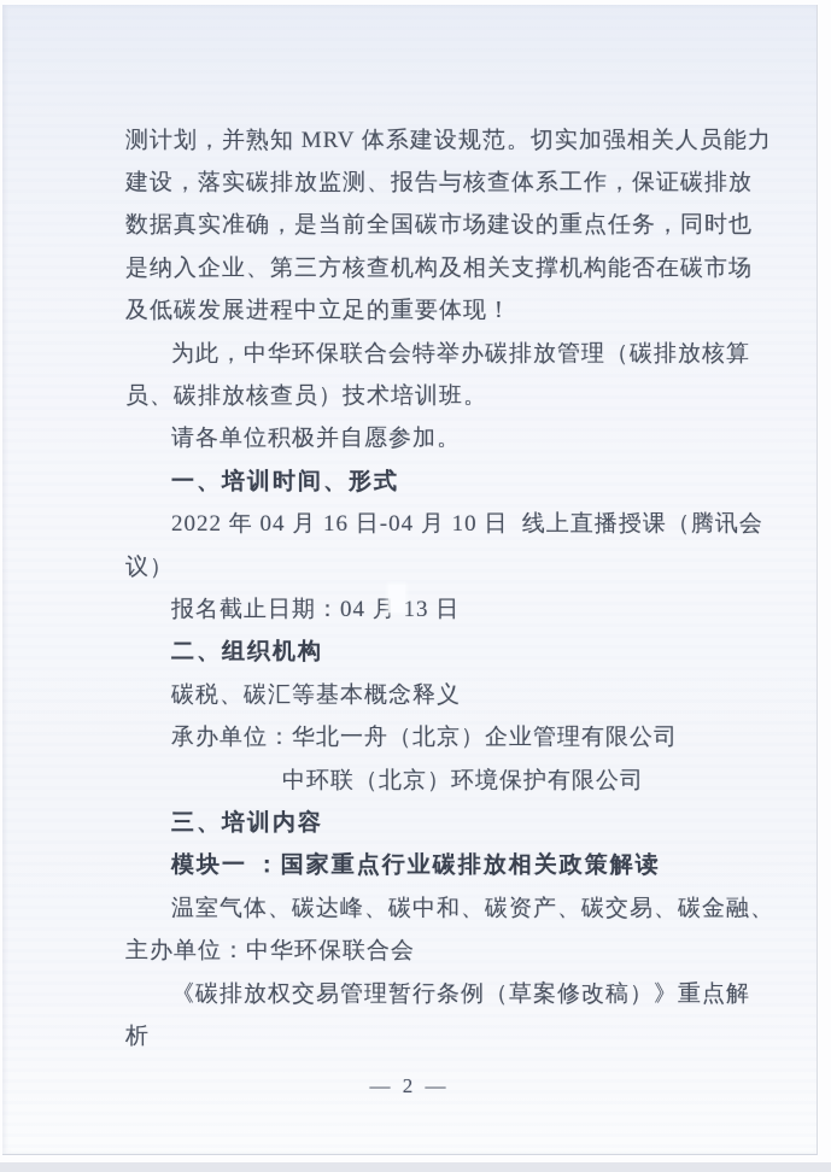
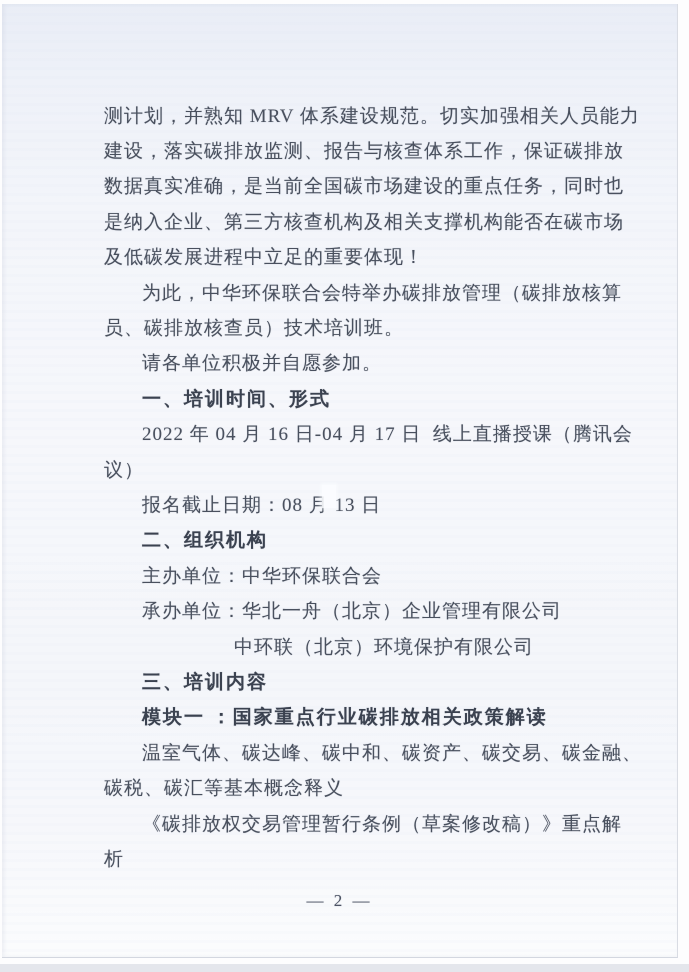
  测计划，并熟知 MRV 体系建设规范。切实加强相关人员能力
  建设，落实碳排放监测、报告与核查体系工作，保证碳排放
  数据真实准确，是当前全国碳市场建设的重点任务，同时也
  是纳入企业、第三方核查机构及相关支撑机构能否在碳市场
  及低碳发展进程中立足的重要体现！
  为此，中华环保联合会特举办碳排放管理（碳排放核算
  员、碳排放核查员）技术培训班。
  请各单位积极并自愿参加。
  一、培训时间、形式
- 2022 年 04 月 16 日-04 月 10 日 线上直播授课（腾讯会
+ 2022 年 04 月 16 日-04 月 17 日 线上直播授课（腾讯会
  议）
- 报名截止日期：04 月 13 日
+ 报名截止日期：08 月 13 日
  二、组织机构
- 碳税、碳汇等基本概念释义
+ 主办单位：中华环保联合会
  承办单位：华北一舟（北京）企业管理有限公司
  中环联（北京）环境保护有限公司
  三、培训内容
  模块一 ：国家重点行业碳排放相关政策解读
  温室气体、碳达峰、碳中和、碳资产、碳交易、碳金融、
- 主办单位：中华环保联合会
+ 碳税、碳汇等基本概念释义
  《碳排放权交易管理暂行条例（草案修改稿）》重点解
  析
  — 2 —
